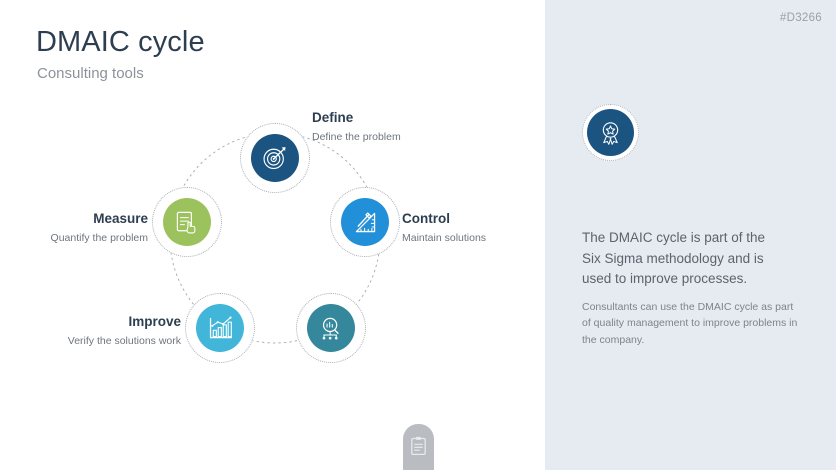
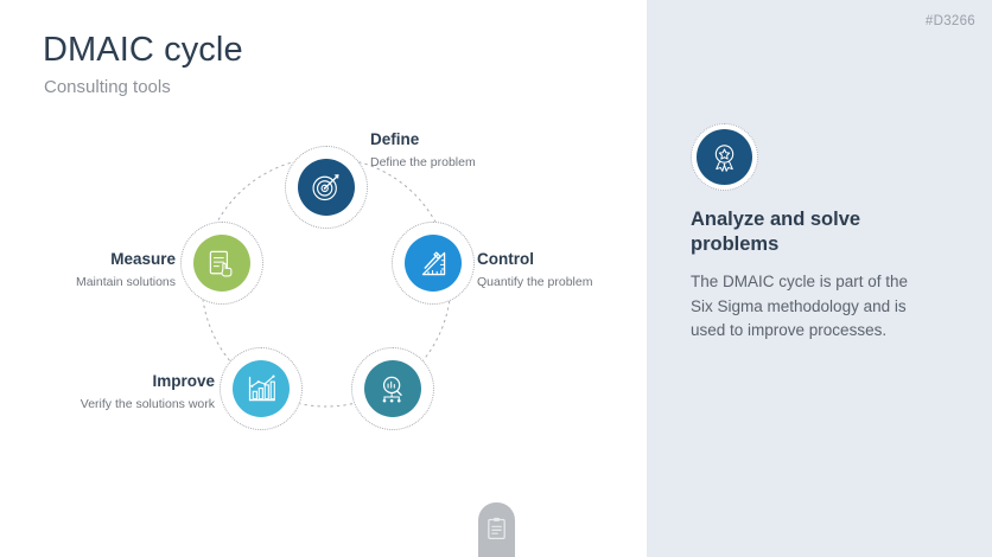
  DMAIC cycle
  Consulting tools
  Define
  Define the problem
  Control
- Maintain solutions
+ Quantify the problem
  Improve
  Verify the solutions work
  Measure
- Quantify the problem
+ Maintain solutions
  #D3266
+ Analyze and solve problems
  The DMAIC cycle is part of the Six Sigma methodology and is used to improve processes.
- Consultants can use the DMAIC cycle as part of quality management to improve problems in the company.
